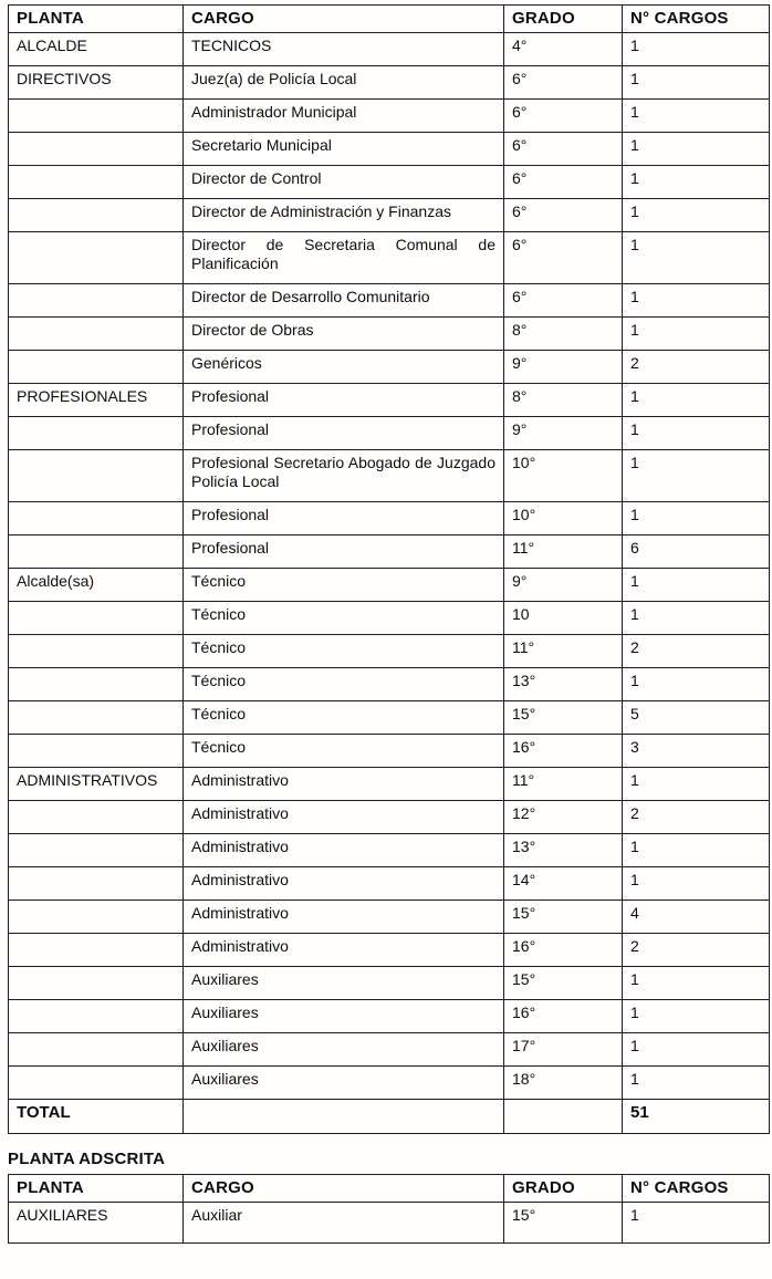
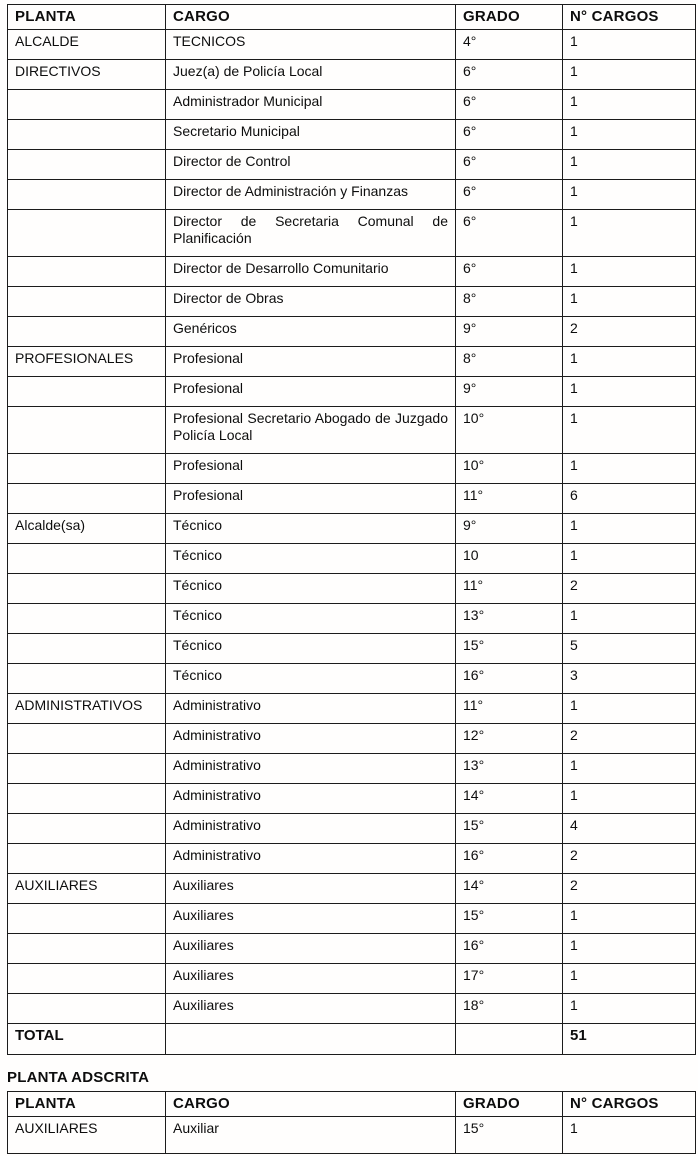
  PLANTA	CARGO	GRADO	N° CARGOS
  ALCALDE	TECNICOS	4°	1
  DIRECTIVOS	Juez(a) de Policía Local	6°	1
  	Administrador Municipal	6°	1
  	Secretario Municipal	6°	1
  	Director de Control	6°	1
  	Director de Administración y Finanzas	6°	1
  	Director de Secretaria Comunal de Planificación	6°	1
  	Director de Desarrollo Comunitario	6°	1
  	Director de Obras	8°	1
  	Genéricos	9°	2
  PROFESIONALES	Profesional	8°	1
  	Profesional	9°	1
  	Profesional Secretario Abogado de Juzgado Policía Local	10°	1
  	Profesional	10°	1
  	Profesional	11°	6
  Alcalde(sa)	Técnico	9°	1
  	Técnico	10	1
  	Técnico	11°	2
  	Técnico	13°	1
  	Técnico	15°	5
  	Técnico	16°	3
  ADMINISTRATIVOS	Administrativo	11°	1
  	Administrativo	12°	2
  	Administrativo	13°	1
  	Administrativo	14°	1
  	Administrativo	15°	4
  	Administrativo	16°	2
+ AUXILIARES	Auxiliares	14°	2
  	Auxiliares	15°	1
  	Auxiliares	16°	1
  	Auxiliares	17°	1
  	Auxiliares	18°	1
  TOTAL			51
  PLANTA ADSCRITA
  PLANTA	CARGO	GRADO	N° CARGOS
  AUXILIARES	Auxiliar	15°	1
